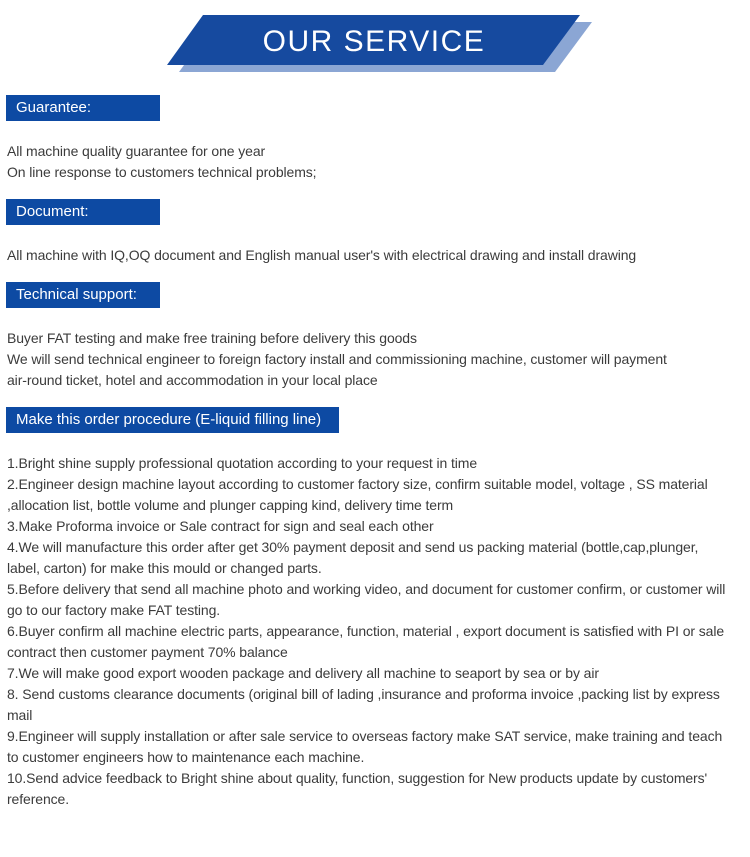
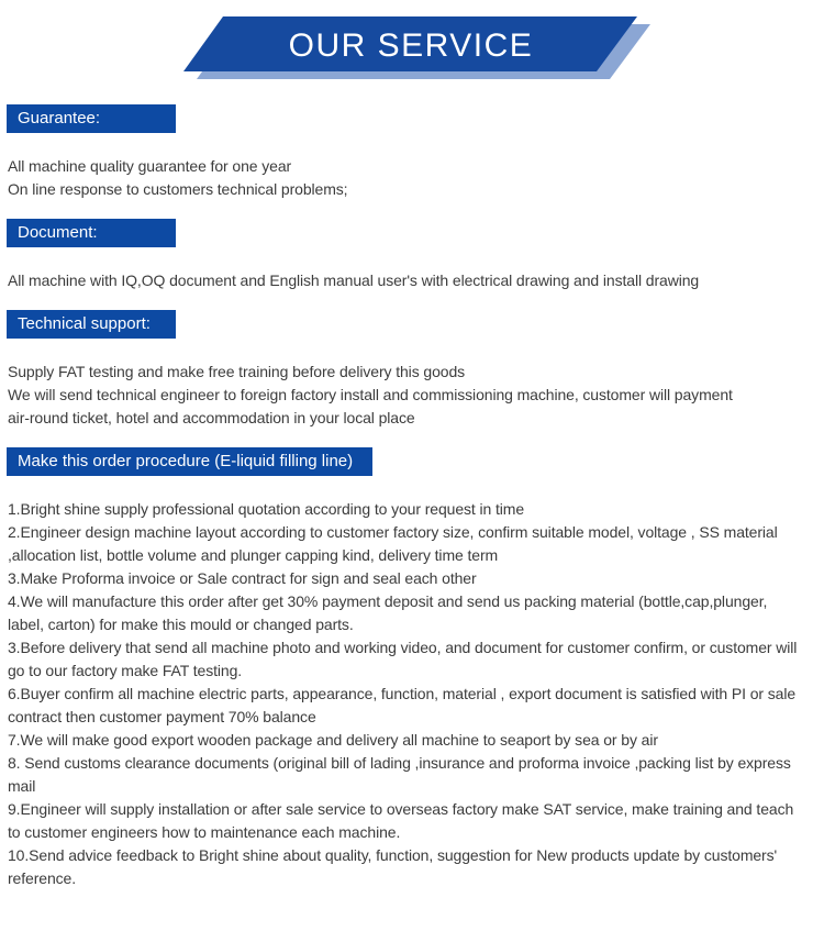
  OUR SERVICE
  Guarantee:
  All machine quality guarantee for one year
  On line response to customers technical problems;
  Document:
  All machine with IQ,OQ document and English manual user's with electrical drawing and install drawing
  Technical support:
- Buyer FAT testing and make free training before delivery this goods
+ Supply FAT testing and make free training before delivery this goods
  We will send technical engineer to foreign factory install and commissioning machine, customer will payment
  air-round ticket, hotel and accommodation in your local place
  Make this order procedure (E-liquid filling line)
  1.Bright shine supply professional quotation according to your request in time
  2.Engineer design machine layout according to customer factory size, confirm suitable model, voltage , SS material
  ,allocation list, bottle volume and plunger capping kind, delivery time term
  3.Make Proforma invoice or Sale contract for sign and seal each other
  4.We will manufacture this order after get 30% payment deposit and send us packing material (bottle,cap,plunger,
  label, carton) for make this mould or changed parts.
- 5.Before delivery that send all machine photo and working video, and document for customer confirm, or customer will
+ 3.Before delivery that send all machine photo and working video, and document for customer confirm, or customer will
  go to our factory make FAT testing.
  6.Buyer confirm all machine electric parts, appearance, function, material , export document is satisfied with PI or sale
  contract then customer payment 70% balance
  7.We will make good export wooden package and delivery all machine to seaport by sea or by air
  8. Send customs clearance documents (original bill of lading ,insurance and proforma invoice ,packing list by express
  mail
  9.Engineer will supply installation or after sale service to overseas factory make SAT service, make training and teach
  to customer engineers how to maintenance each machine.
  10.Send advice feedback to Bright shine about quality, function, suggestion for New products update by customers'
  reference.
